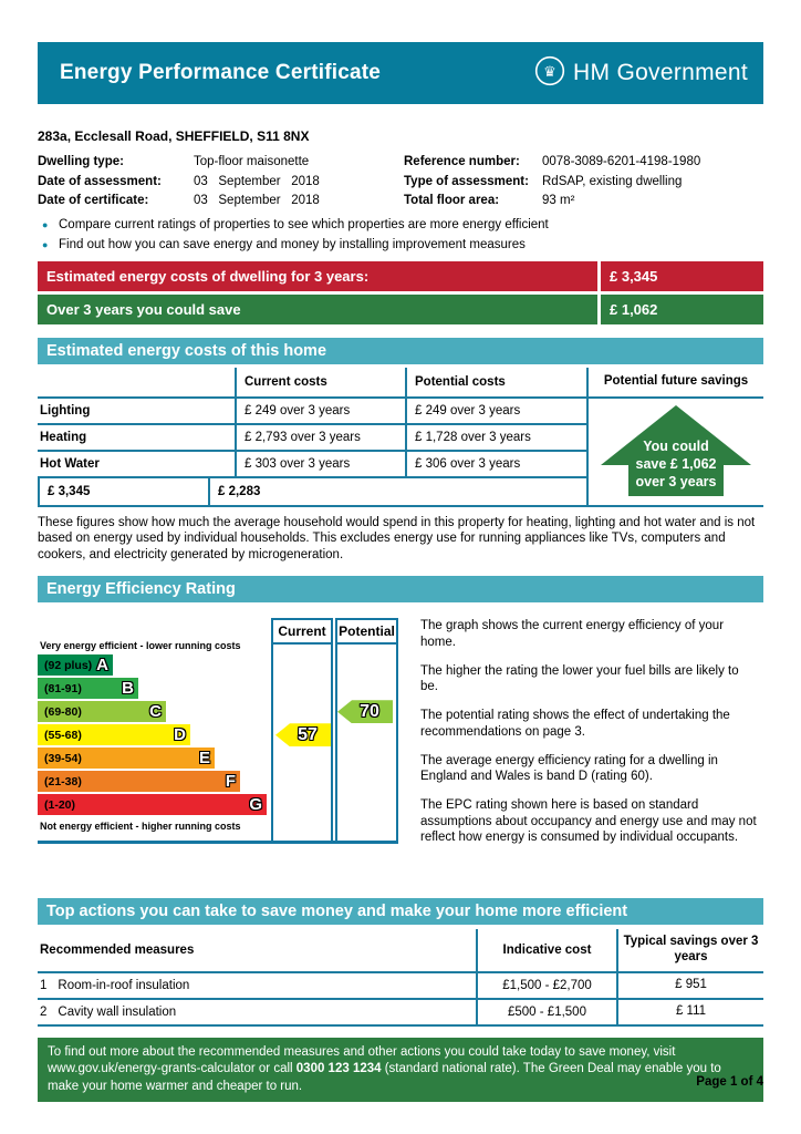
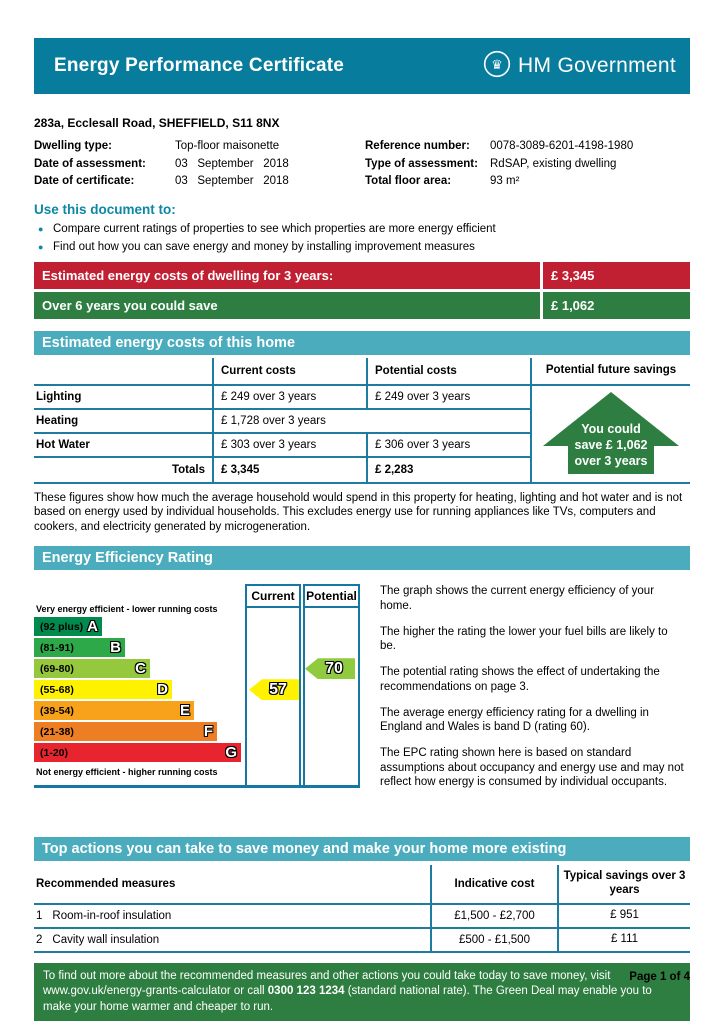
  Energy Performance Certificate
  ♛
  HM Government
  283a, Ecclesall Road, SHEFFIELD, S11 8NX
  Dwelling type:
  Top-floor maisonette
  Date of assessment:
  03 September 2018
  Date of certificate:
  03 September 2018
  Reference number:
  0078-3089-6201-4198-1980
  Type of assessment:
  RdSAP, existing dwelling
  Total floor area:
  93 m²
+ Use this document to:
  Compare current ratings of properties to see which properties are more energy efficient
  Find out how you can save energy and money by installing improvement measures
  Estimated energy costs of dwelling for 3 years:
  £ 3,345
- Over 3 years you could save
+ Over 6 years you could save
  £ 1,062
  Estimated energy costs of this home
  Current costs
  Potential costs
  Lighting
  £ 249 over 3 years
  £ 249 over 3 years
  Heating
- £ 2,793 over 3 years
  £ 1,728 over 3 years
  Hot Water
  £ 303 over 3 years
  £ 306 over 3 years
+ Totals
  £ 3,345
  £ 2,283
  Potential future savings
  You could
  save £ 1,062
  over 3 years
  These figures show how much the average household would spend in this property for heating, lighting and hot water and is not based on energy used by individual households. This excludes energy use for running appliances like TVs, computers and cookers, and electricity generated by microgeneration.
  Energy Efficiency Rating
  Very energy efficient - lower running costs
  (92 plus)
  A
  (81-91)
  B
  (69-80)
  C
  (55-68)
  D
  (39-54)
  E
  (21-38)
  F
  (1-20)
  G
  Current
  Potential
  57
  70
  Not energy efficient - higher running costs
  The graph shows the current energy efficiency of your home.
  The higher the rating the lower your fuel bills are likely to be.
  The potential rating shows the effect of undertaking the recommendations on page 3.
  The average energy efficiency rating for a dwelling in England and Wales is band D (rating 60).
  The EPC rating shown here is based on standard assumptions about occupancy and energy use and may not reflect how energy is consumed by individual occupants.
- Top actions you can take to save money and make your home more efficient
+ Top actions you can take to save money and make your home more existing
  Recommended measures
  Indicative cost
  Typical savings over 3 years
  1
  Room-in-roof insulation
  £1,500 - £2,700
  £ 951
  2
  Cavity wall insulation
  £500 - £1,500
  £ 111
  To find out more about the recommended measures and other actions you could take today to save money, visit www.gov.uk/energy-grants-calculator or call 0300 123 1234 (standard national rate). The Green Deal may enable you to make your home warmer and cheaper to run.
  Page 1 of 4
